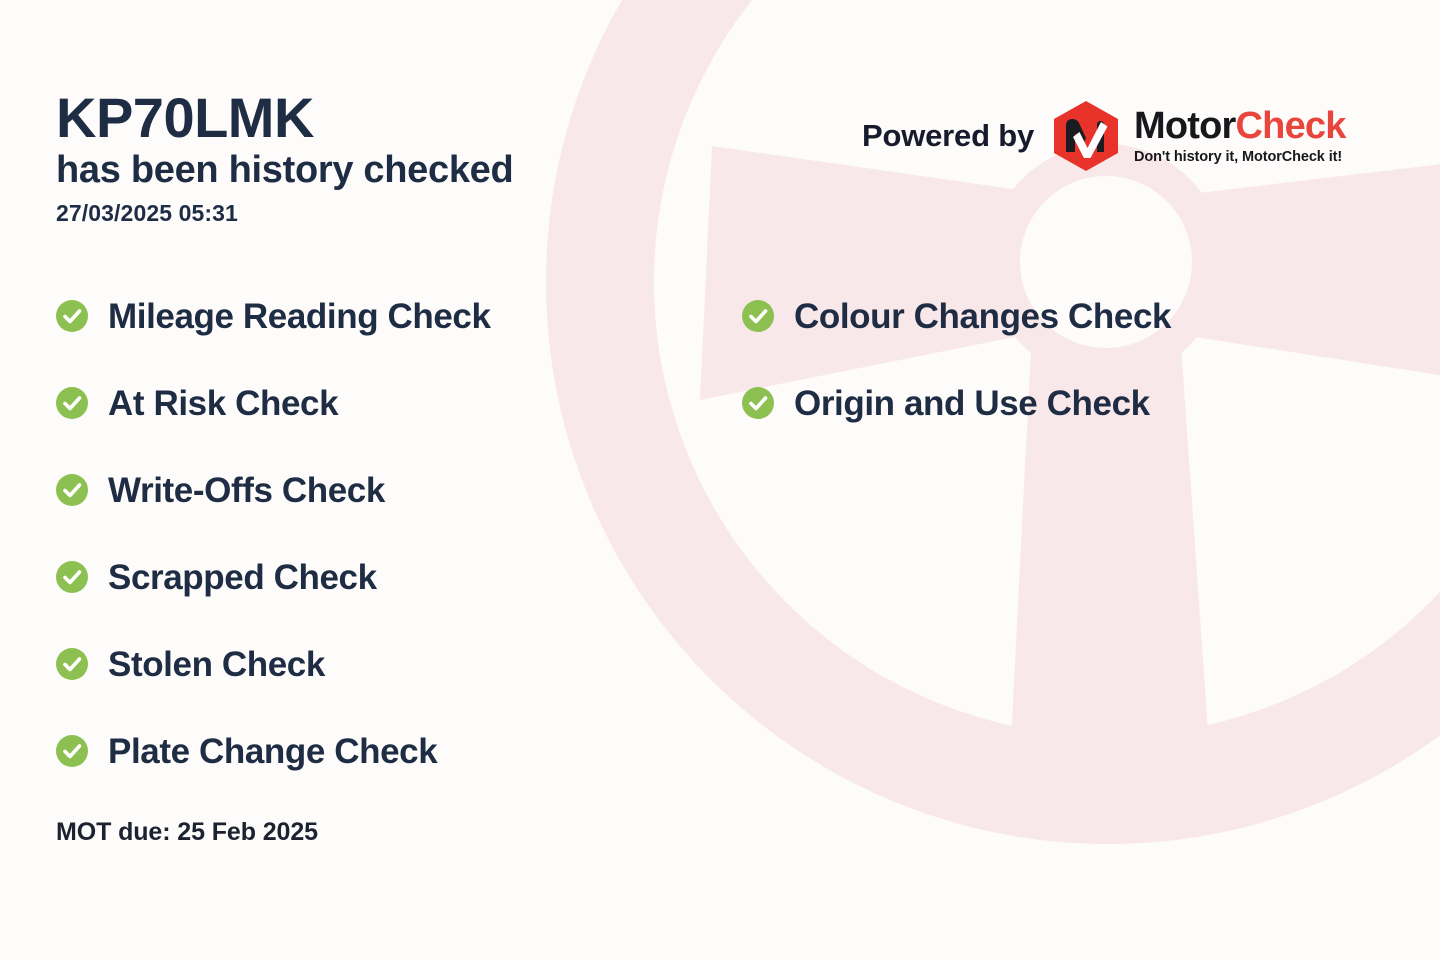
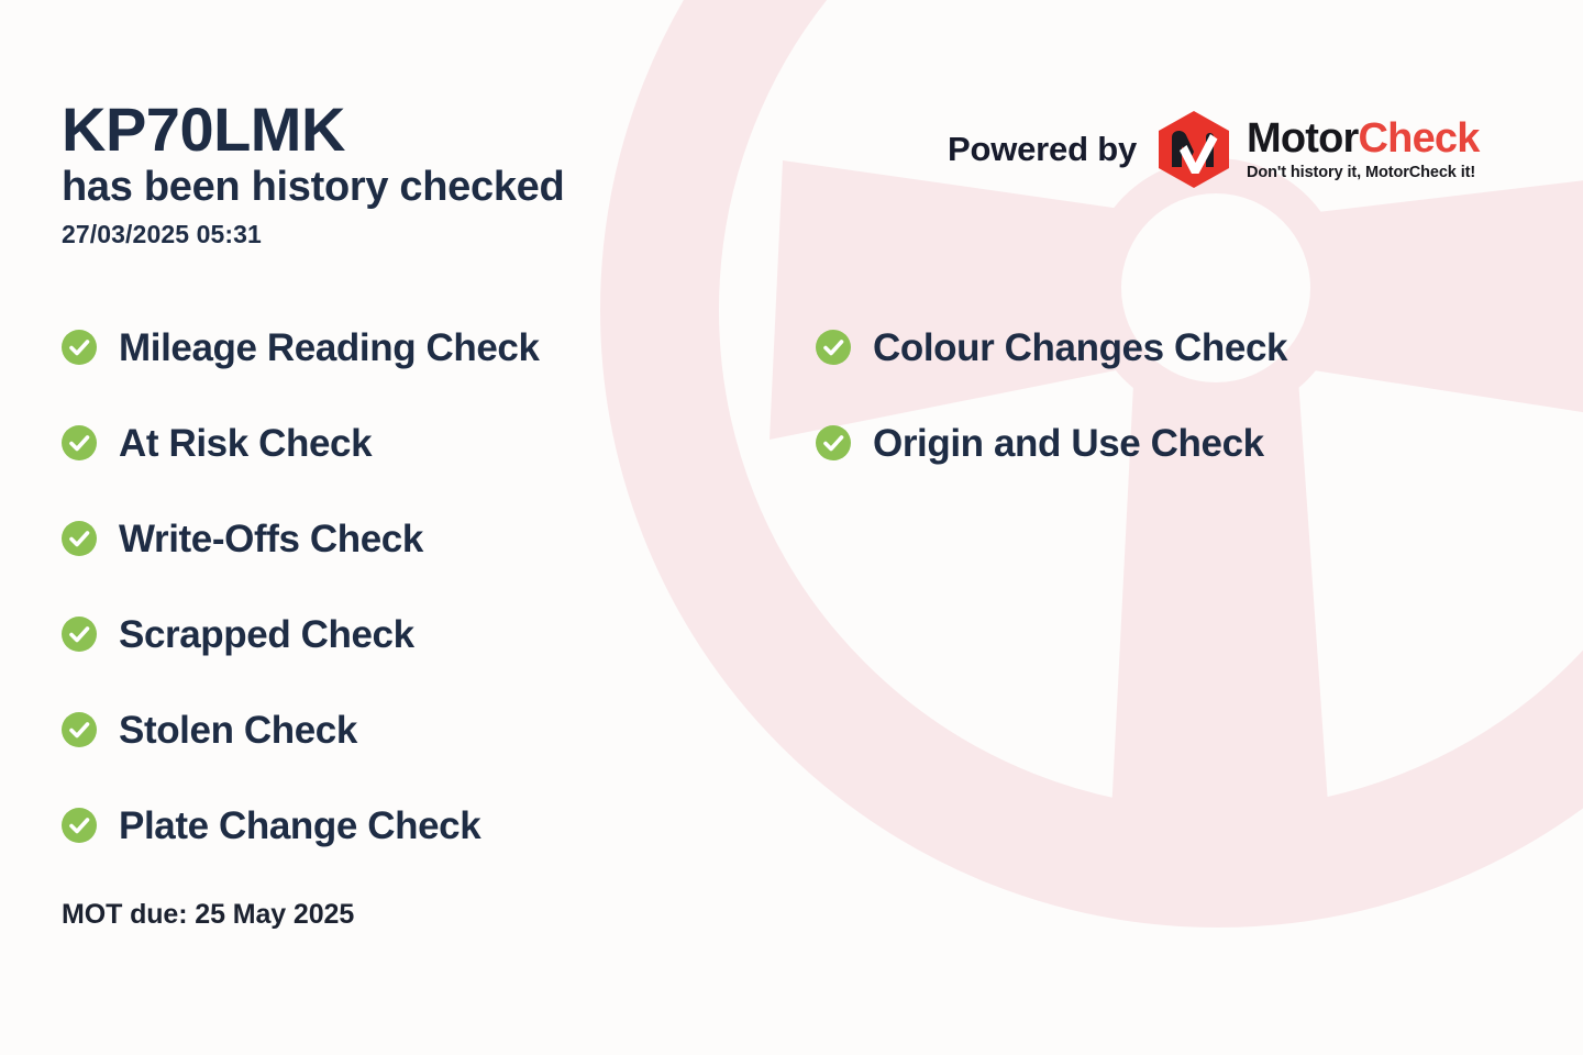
  KP70LMK
  has been history checked
  27/03/2025 05:31
  Powered by
  MotorCheck
  Don't history it, MotorCheck it!
  Mileage Reading Check
  At Risk Check
  Write-Offs Check
  Scrapped Check
  Stolen Check
  Plate Change Check
  Colour Changes Check
  Origin and Use Check
- MOT due: 25 Feb 2025
+ MOT due: 25 May 2025
